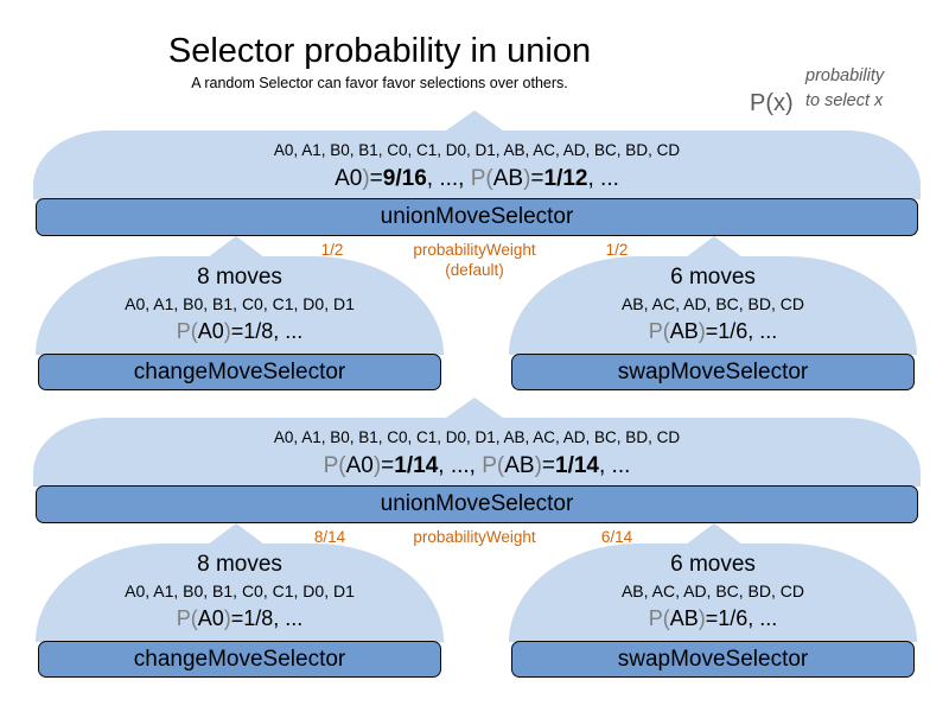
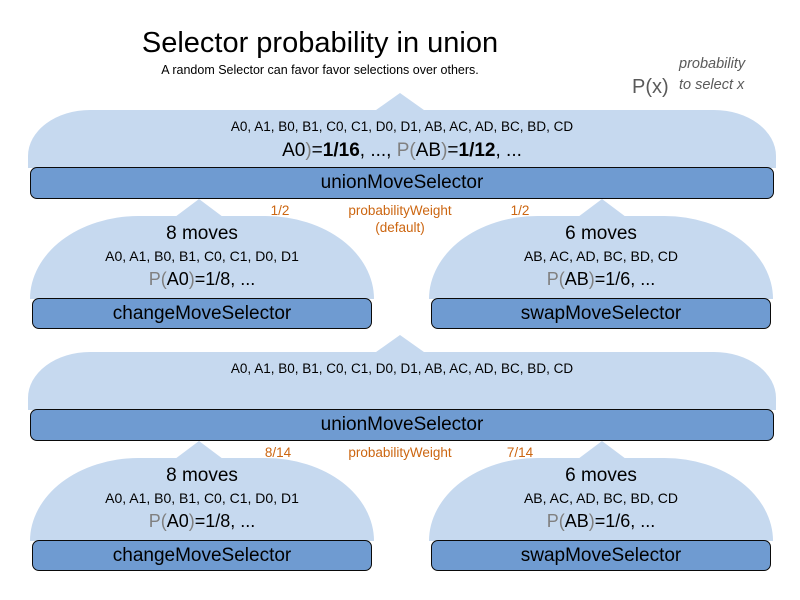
  Selector probability in union
  A random Selector can favor favor selections over others.
  P(x)
  probability
  to select x
  A0, A1, B0, B1, C0, C1, D0, D1, AB, AC, AD, BC, BD, CD
- A0)=9/16, ..., P(AB)=1/12, ...
+ A0)=1/16, ..., P(AB)=1/12, ...
  unionMoveSelector
  1/2
  probabilityWeight
  (default)
  1/2
  8 moves
  A0, A1, B0, B1, C0, C1, D0, D1
  P(A0)=1/8, ...
  changeMoveSelector
  6 moves
  AB, AC, AD, BC, BD, CD
  P(AB)=1/6, ...
  swapMoveSelector
  A0, A1, B0, B1, C0, C1, D0, D1, AB, AC, AD, BC, BD, CD
- P(A0)=1/14, ..., P(AB)=1/14, ...
  unionMoveSelector
  8/14
  probabilityWeight
- 6/14
+ 7/14
  8 moves
  A0, A1, B0, B1, C0, C1, D0, D1
  P(A0)=1/8, ...
  changeMoveSelector
  6 moves
  AB, AC, AD, BC, BD, CD
  P(AB)=1/6, ...
  swapMoveSelector
